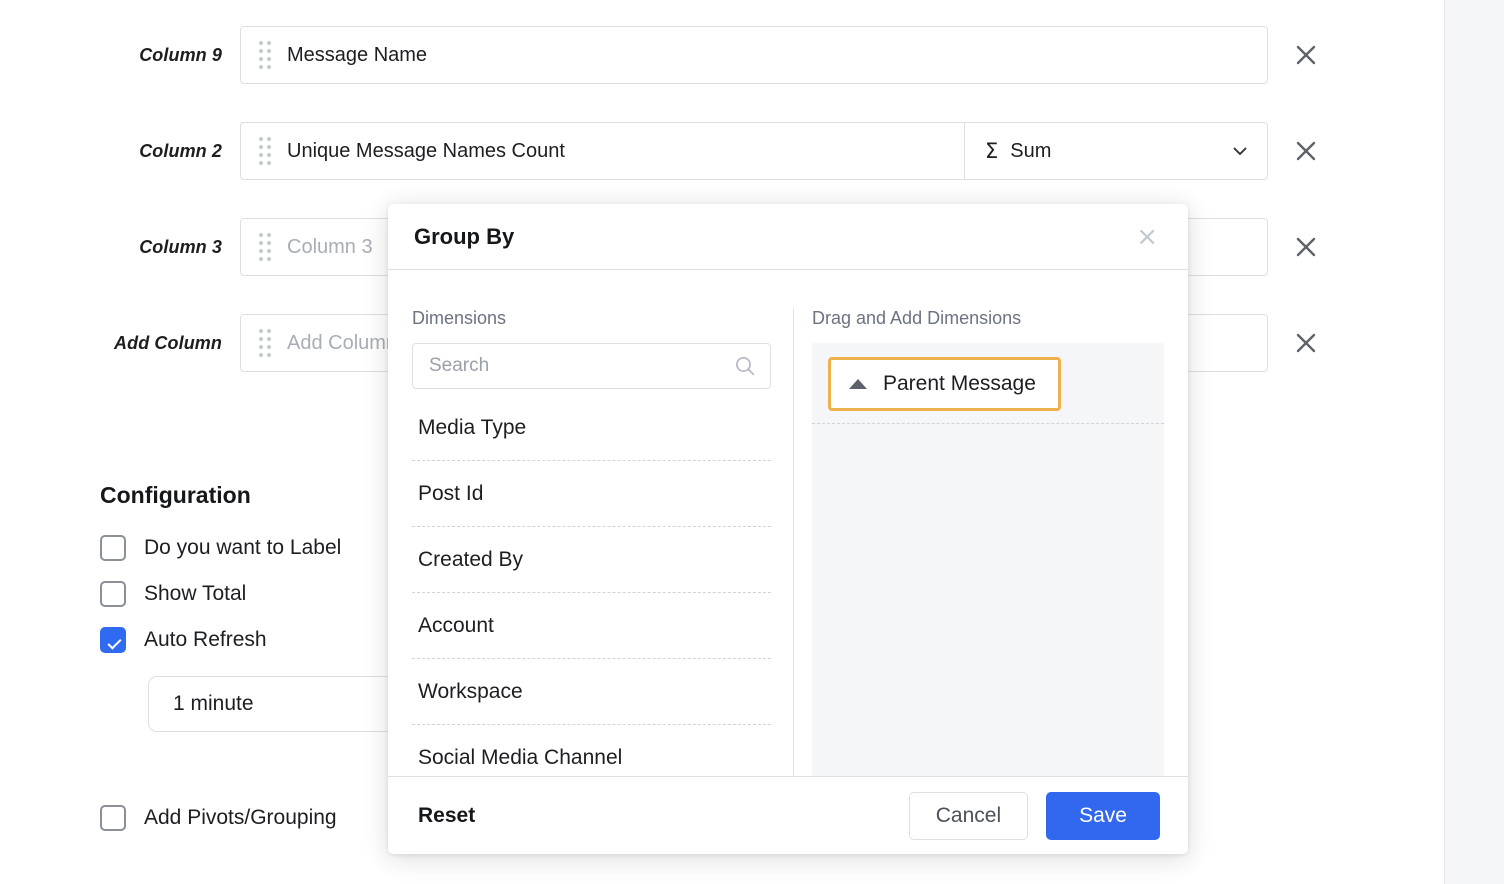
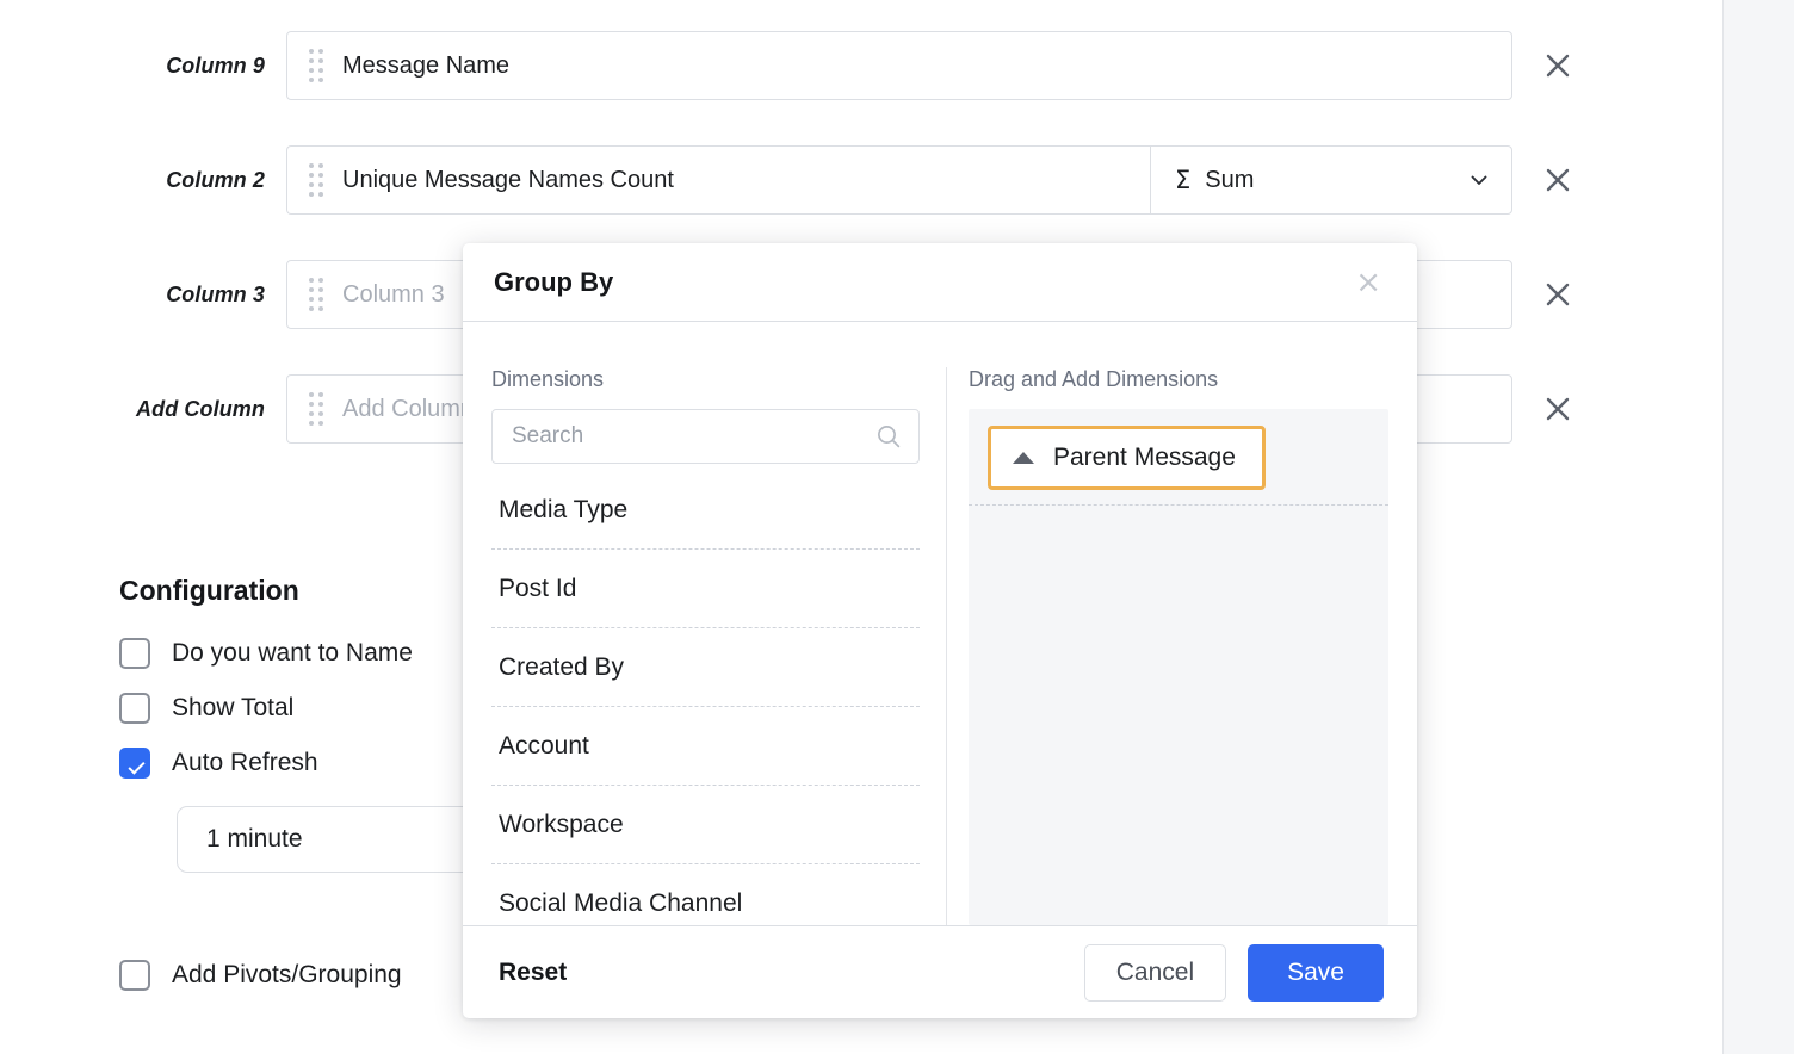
  Column 9
  Message Name
  Column 2
  Unique Message Names Count
  Σ
  Sum
  Column 3
  Column 3
  Add Column
  Add Colum
  Configuration
- Do you want to Label
+ Do you want to Name
  Show Total
  Auto Refresh
  1 minute
  Add Pivots/Grouping
  Group By
  ×
  Dimensions
  Search
  Media Type
  Post Id
  Created By
  Account
  Workspace
  Social Media Channel
  Drag and Add Dimensions
  Parent Message
  Reset
  Cancel
  Save
